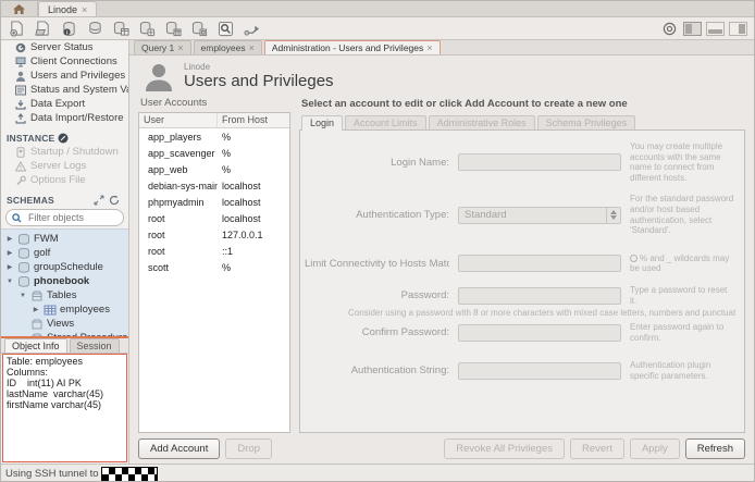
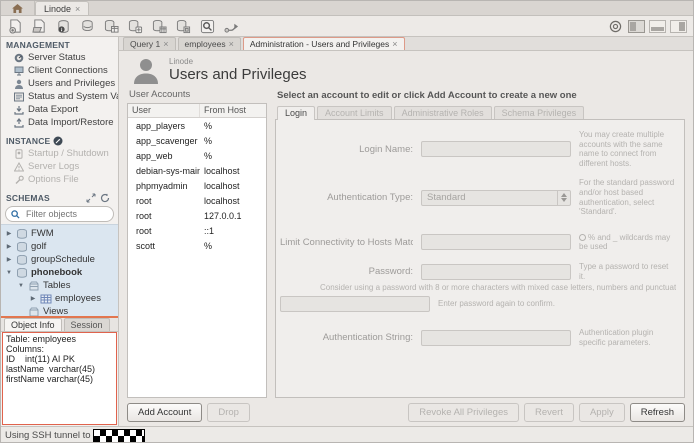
  Linode
  ×
+ MANAGEMENT
  Server Status
  Client Connections
  Users and Privileges
  Data Export
  Data Import/Restore
  INSTANCE
  Startup / Shutdown
  Server Logs
  Options File
  SCHEMAS
  Filter objects
  FWM
  golf
  groupSchedule
  phonebook
  Tables
  employees
  Views
  Object Info
  Session
  Table: employees
  Columns:
  ID int(11) AI PK
  lastName varchar(45)
  firstName varchar(45)
  Query 1
  ×
  employees
  ×
  Administration - Users and Privileges
  ×
  Linode
  Users and Privileges
  User Accounts
  User
  From Host
  app_players
  %
  app_scavenger
  %
  app_web
  %
  debian-sys-main
  localhost
  phpmyadmin
  localhost
  root
  localhost
  root
  127.0.0.1
  root
  ::1
  scott
  %
  Select an account to edit or click Add Account to create a new one
  Login
  Account Limits
  Administrative Roles
  Schema Privileges
  Login Name:
  You may create multiple accounts with the same name to connect from different hosts.
  Authentication Type:
  Standard
  For the standard password and/or host based authentication, select 'Standard'.
  Limit Connectivity to Hosts Matc
  % and _ wildcards may be used
  Password:
  Type a password to reset it.
  Consider using a password with 8 or more characters with mixed case letters, numbers and punctuat
- Confirm Password:
  Enter password again to confirm.
  Authentication String:
  Authentication plugin specific parameters.
  Add Account
  Drop
  Revoke All Privileges
  Revert
  Apply
  Refresh
  Using SSH tunnel to
